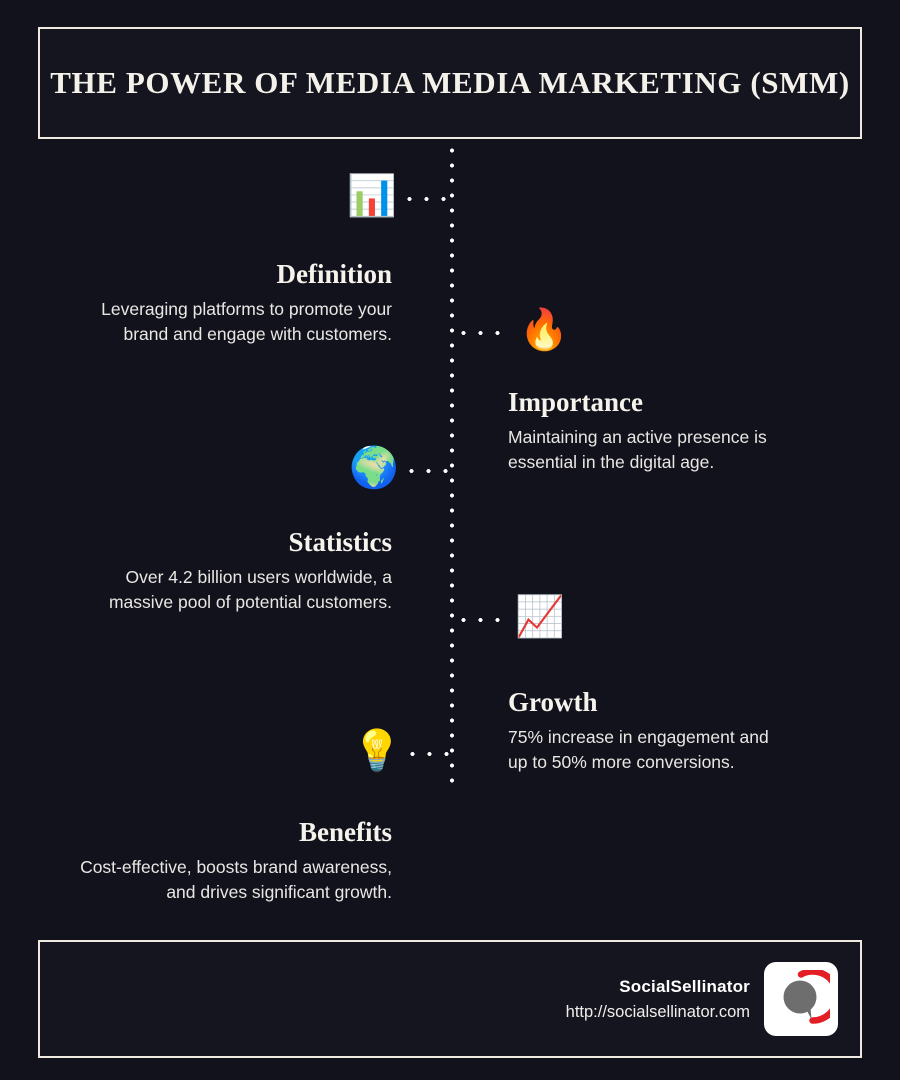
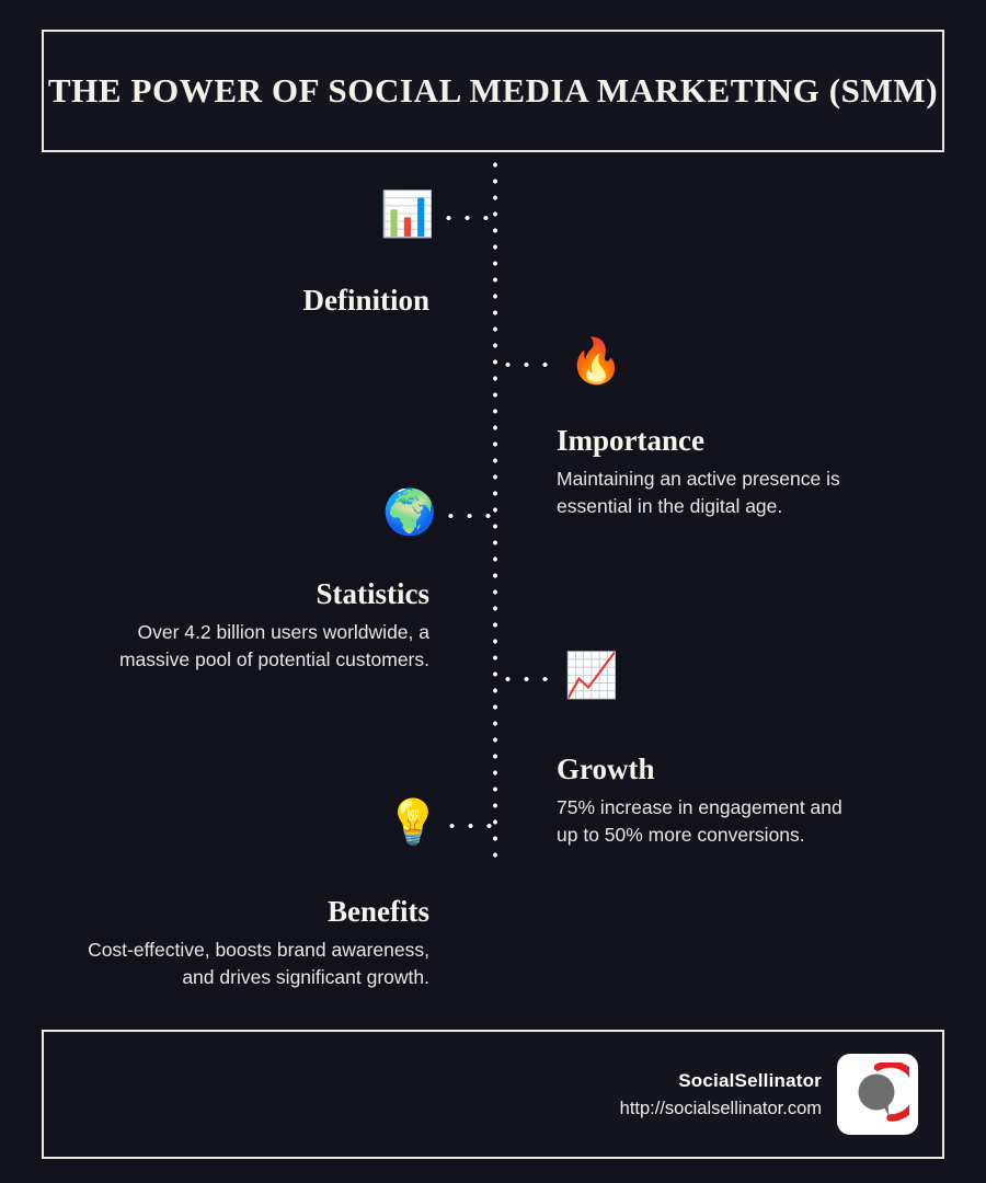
- THE POWER OF MEDIA MEDIA MARKETING (SMM)
+ THE POWER OF SOCIAL MEDIA MARKETING (SMM)
  📊
  Definition
- Leveraging platforms to promote your
- brand and engage with customers.
  🔥
  Importance
  Maintaining an active presence is
  essential in the digital age.
  🌍
  Statistics
  Over 4.2 billion users worldwide, a
  massive pool of potential customers.
  📈
  Growth
  75% increase in engagement and
  up to 50% more conversions.
  💡
  Benefits
  Cost-effective, boosts brand awareness,
  and drives significant growth.
  SocialSellinator
  http://socialsellinator.com
